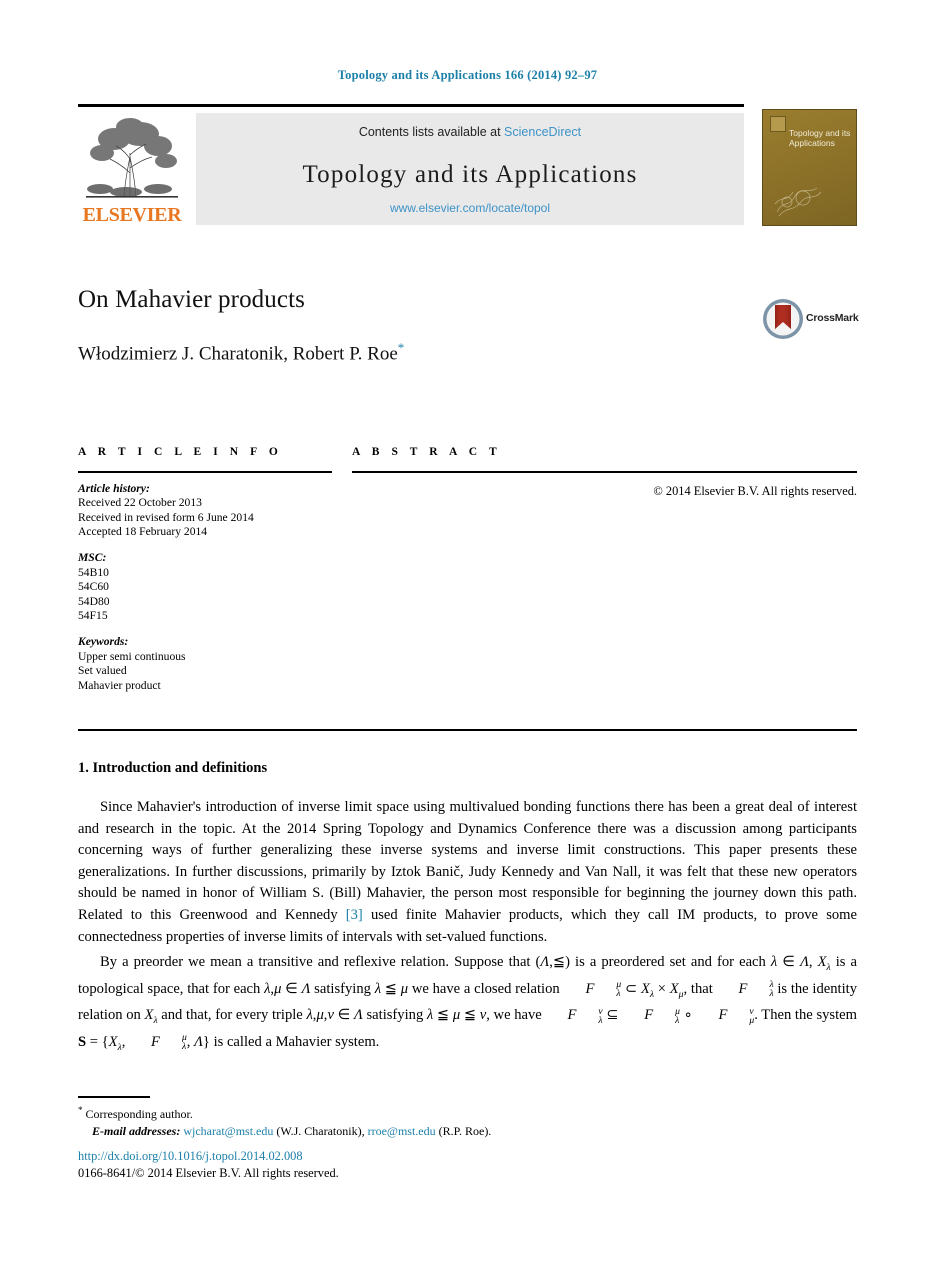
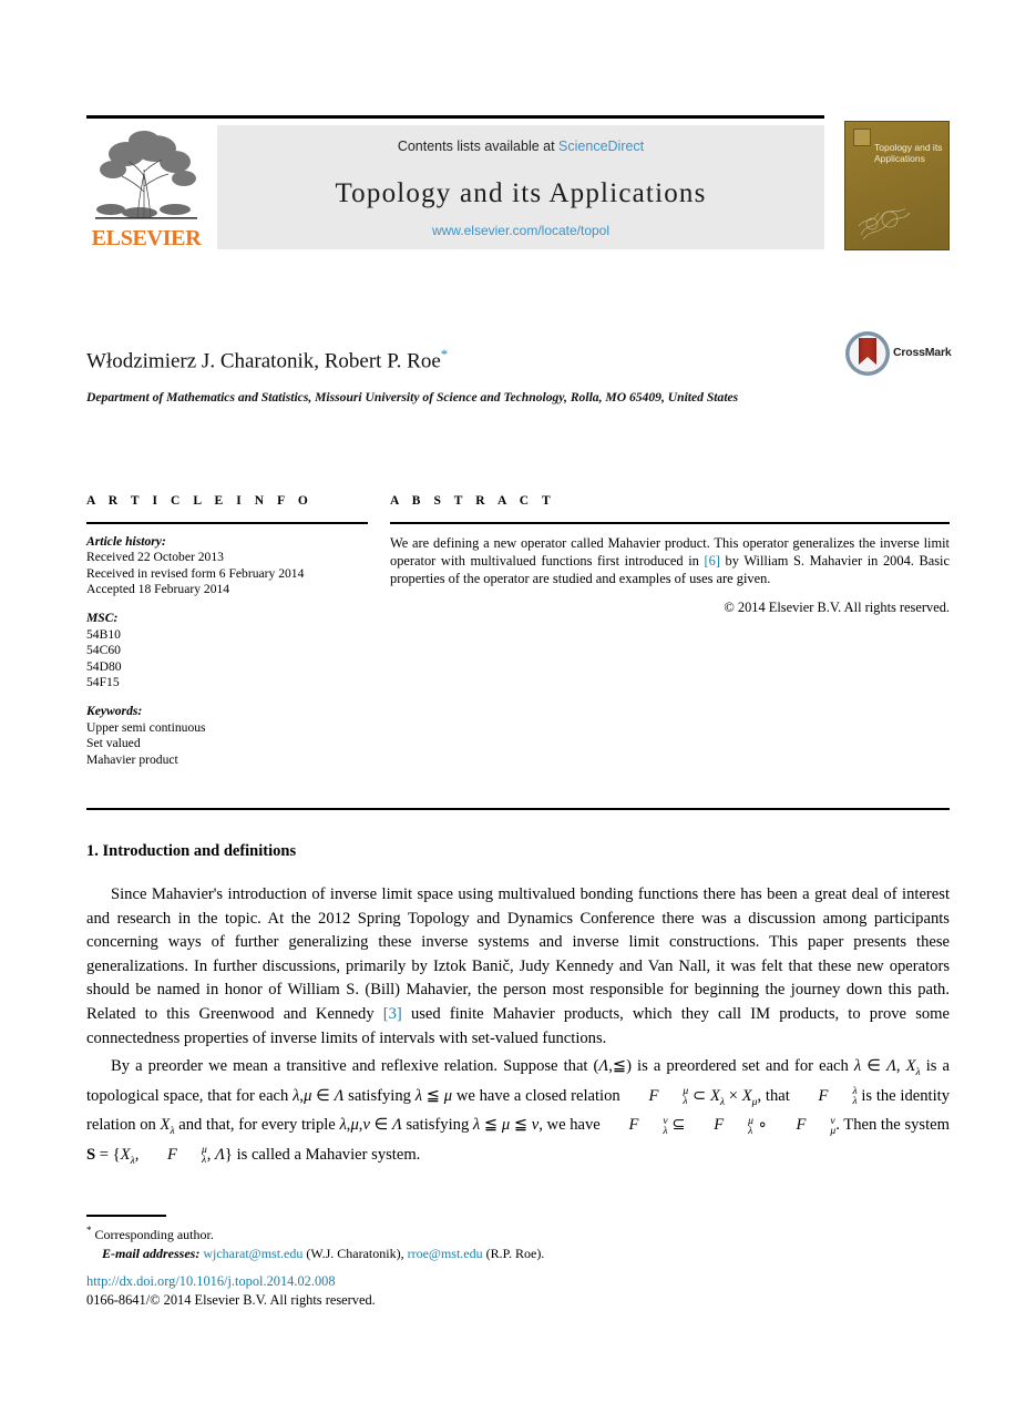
- Topology and its Applications 166 (2014) 92–97
  ELSEVIER
  Contents lists available at ScienceDirect
  Topology and its Applications
  www.elsevier.com/locate/topol
  Topology and its Applications
- On Mahavier products
  Włodzimierz J. Charatonik, Robert P. Roe*
+ Department of Mathematics and Statistics, Missouri University of Science and Technology, Rolla, MO 65409, United States
  CrossMark
  A R T I C L E I N F O
  Article history:
  Received 22 October 2013
- Received in revised form 6 June 2014
+ Received in revised form 6 February 2014
  Accepted 18 February 2014
  MSC:
  54B10
  54C60
  54D80
  54F15
  Keywords:
  Upper semi continuous
  Set valued
  Mahavier product
  A B S T R A C T
+ We are defining a new operator called Mahavier product. This operator generalizes the inverse limit operator with multivalued functions first introduced in [6] by William S. Mahavier in 2004. Basic properties of the operator are studied and examples of uses are given.
  © 2014 Elsevier B.V. All rights reserved.
  1. Introduction and definitions
- Since Mahavier's introduction of inverse limit space using multivalued bonding functions there has been a great deal of interest and research in the topic. At the 2014 Spring Topology and Dynamics Conference there was a discussion among participants concerning ways of further generalizing these inverse systems and inverse limit constructions. This paper presents these generalizations. In further discussions, primarily by Iztok Banič, Judy Kennedy and Van Nall, it was felt that these new operators should be named in honor of William S. (Bill) Mahavier, the person most responsible for beginning the journey down this path. Related to this Greenwood and Kennedy [3] used finite Mahavier products, which they call IM products, to prove some connectedness properties of inverse limits of intervals with set-valued functions.
+ Since Mahavier's introduction of inverse limit space using multivalued bonding functions there has been a great deal of interest and research in the topic. At the 2012 Spring Topology and Dynamics Conference there was a discussion among participants concerning ways of further generalizing these inverse systems and inverse limit constructions. This paper presents these generalizations. In further discussions, primarily by Iztok Banič, Judy Kennedy and Van Nall, it was felt that these new operators should be named in honor of William S. (Bill) Mahavier, the person most responsible for beginning the journey down this path. Related to this Greenwood and Kennedy [3] used finite Mahavier products, which they call IM products, to prove some connectedness properties of inverse limits of intervals with set-valued functions.
  By a preorder we mean a transitive and reflexive relation. Suppose that (Λ,≦) is a preordered set and for each λ ∈ Λ, Xλ is a topological space, that for each λ,μ ∈ Λ satisfying λ ≦ μ we have a closed relation F
  μ
  λ
  ⊂ Xλ × Xμ, that F
  λ
  λ
  is the identity relation on Xλ and that, for every triple λ,μ,ν ∈ Λ satisfying λ ≦ μ ≦ ν, we have F
  ν
  λ
  ⊆ F
  μ
  λ
  ∘ F
  ν
  μ
  . Then the system S = {Xλ, F
  μ
  λ
  , Λ} is called a Mahavier system.
  * Corresponding author.
  E-mail addresses: wjcharat@mst.edu (W.J. Charatonik), rroe@mst.edu (R.P. Roe).
  http://dx.doi.org/10.1016/j.topol.2014.02.008
  0166-8641/© 2014 Elsevier B.V. All rights reserved.
